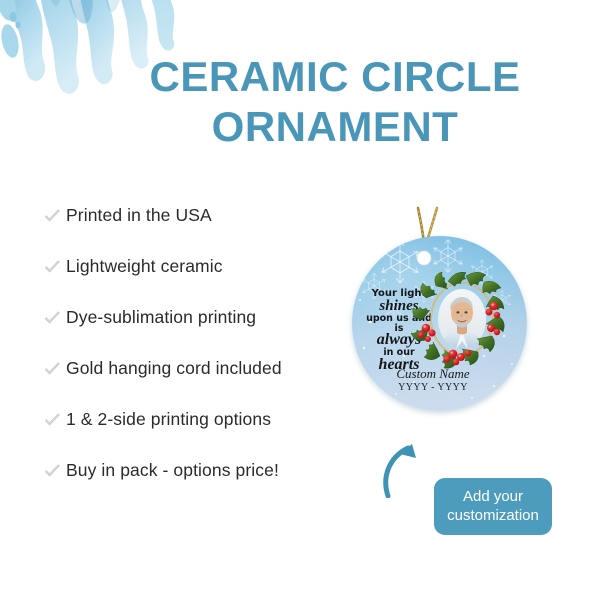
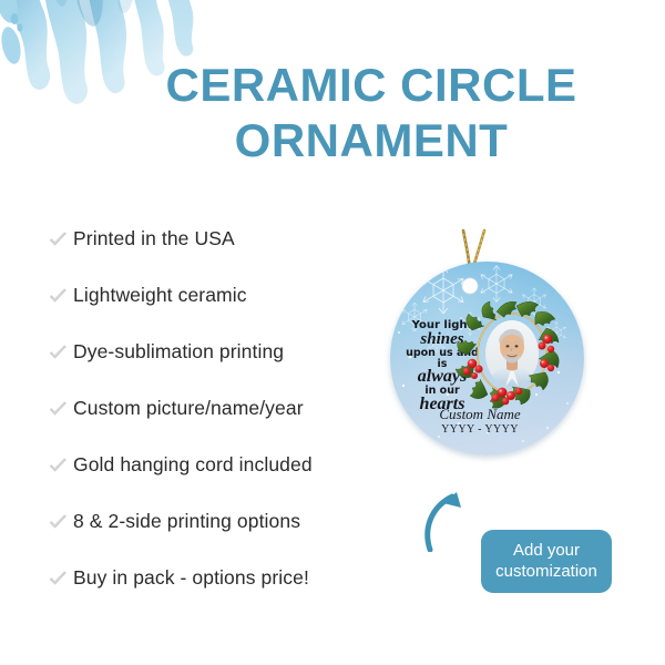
  CERAMIC CIRCLE
  ORNAMENT
  Printed in the USA
  Lightweight ceramic
  Dye-sublimation printing
+ Custom picture/name/year
  Gold hanging cord included
- 1 & 2-side printing options
+ 8 & 2-side printing options
  Buy in pack - options price!
  Your ligh
  shines
  upon us ad is
  alway
  in our
  hearts
  Custom Name
  YYYY - YYYY
  Add your
  customization
